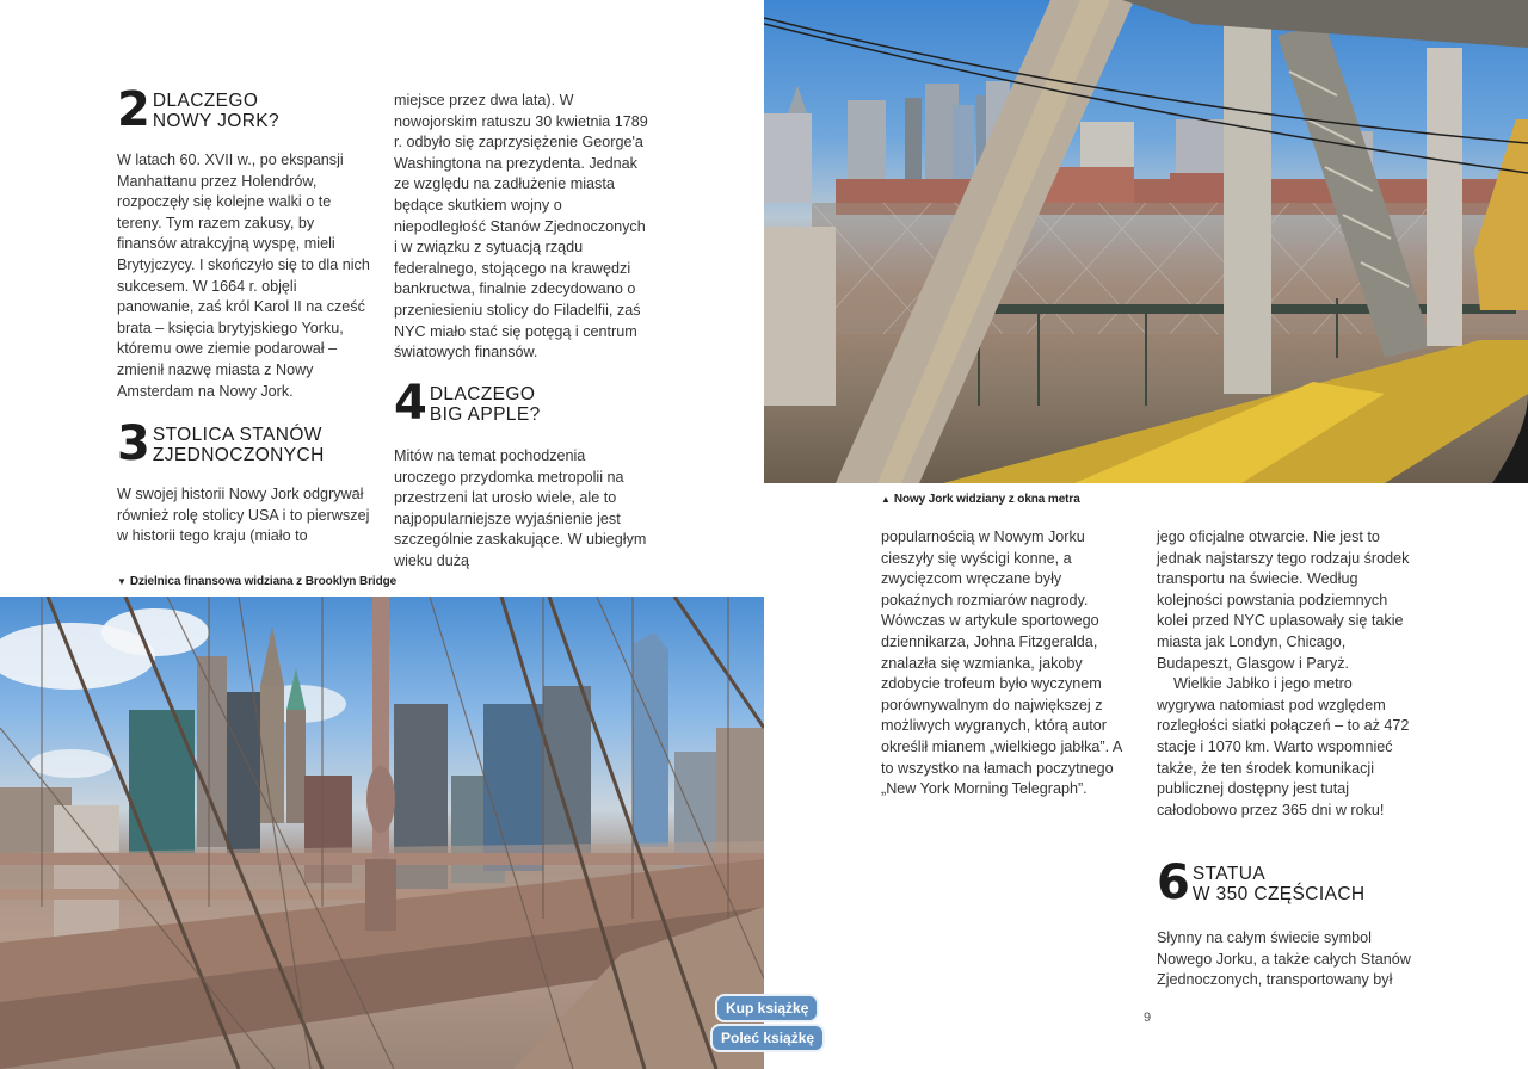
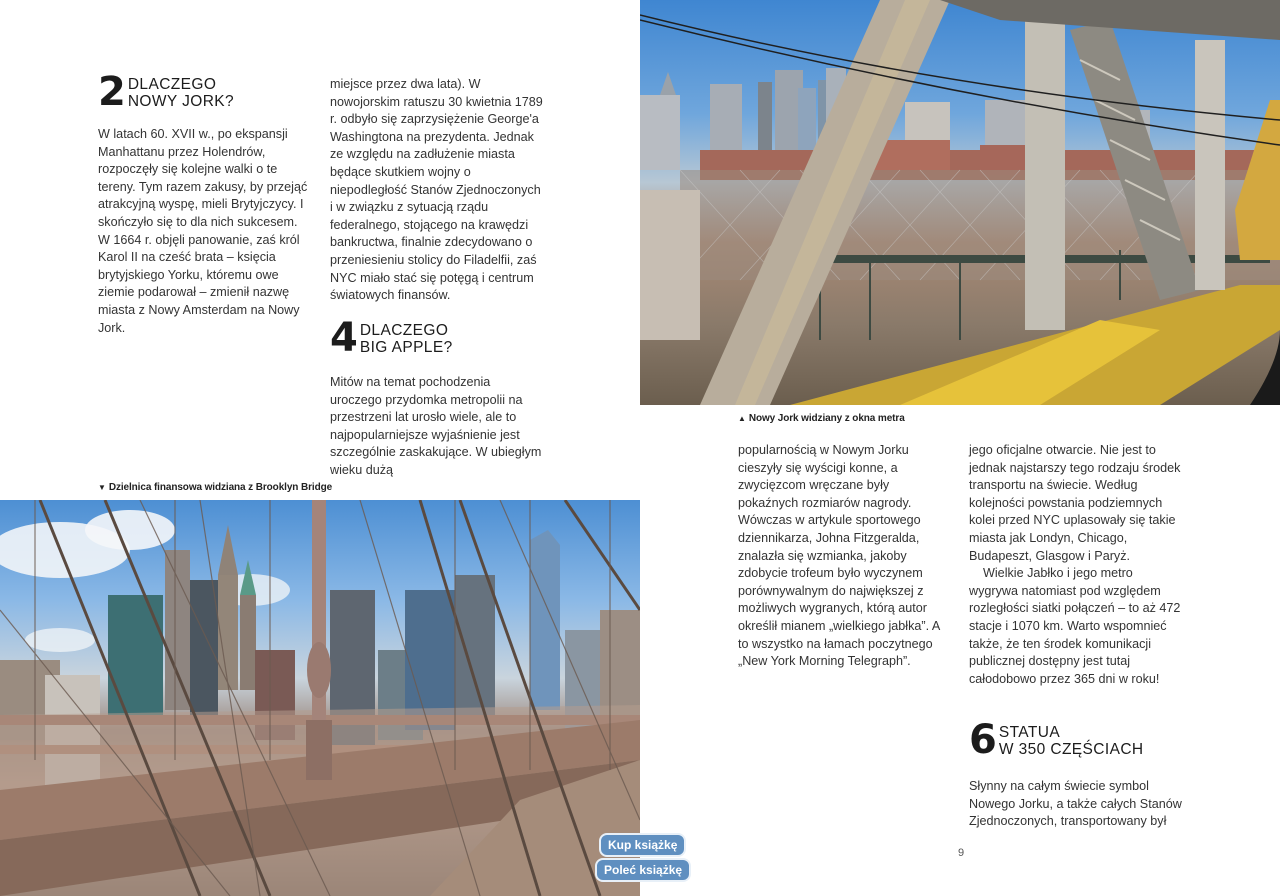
  2
  DLACZEGO
  NOWY JORK?
- W latach 60. XVII w., po ekspansji Manhattanu przez Holendrów, rozpoczęły się kolejne walki o te tereny. Tym razem zakusy, by finansów atrakcyjną wyspę, mieli Brytyjczycy. I skończyło się to dla nich sukcesem. W 1664 r. objęli panowanie, zaś król Karol II na cześć brata – księcia brytyjskiego Yorku, któremu owe ziemie podarował – zmienił nazwę miasta z Nowy Amsterdam na Nowy Jork.
+ W latach 60. XVII w., po ekspansji Manhattanu przez Holendrów, rozpoczęły się kolejne walki o te tereny. Tym razem zakusy, by przejąć atrakcyjną wyspę, mieli Brytyjczycy. I skończyło się to dla nich sukcesem. W 1664 r. objęli panowanie, zaś król Karol II na cześć brata – księcia brytyjskiego Yorku, któremu owe ziemie podarował – zmienił nazwę miasta z Nowy Amsterdam na Nowy Jork.
- 3
- STOLICA STANÓW
- ZJEDNOCZONYCH
- W swojej historii Nowy Jork odgrywał również rolę stolicy USA i to pierwszej w historii tego kraju (miało to
  miejsce przez dwa lata). W nowojorskim ratuszu 30 kwietnia 1789 r. odbyło się zaprzysiężenie George'a Washingtona na prezydenta. Jednak ze względu na zadłużenie miasta będące skutkiem wojny o niepodległość Stanów Zjednoczonych i w związku z sytuacją rządu federalnego, stojącego na krawędzi bankructwa, finalnie zdecydowano o przeniesieniu stolicy do Filadelfii, zaś NYC miało stać się potęgą i centrum światowych finansów.
  4
  DLACZEGO
  BIG APPLE?
  Mitów na temat pochodzenia uroczego przydomka metropolii na przestrzeni lat urosło wiele, ale to najpopularniejsze wyjaśnienie jest szczególnie zaskakujące. W ubiegłym wieku dużą
  ▼ Dzielnica finansowa widziana z Brooklyn Bridge
  ▲ Nowy Jork widziany z okna metra
  popularnością w Nowym Jorku cieszyły się wyścigi konne, a zwycięzcom wręczane były pokaźnych rozmiarów nagrody. Wówczas w artykule sportowego dziennikarza, Johna Fitzgeralda, znalazła się wzmianka, jakoby zdobycie trofeum było wyczynem porównywalnym do największej z możliwych wygranych, którą autor określił mianem „wielkiego jabłka”. A to wszystko na łamach poczytnego „New York Morning Telegraph”.
  jego oficjalne otwarcie. Nie jest to jednak najstarszy tego rodzaju środek transportu na świecie. Według kolejności powstania podziemnych kolei przed NYC uplasowały się takie miasta jak Londyn, Chicago, Budapeszt, Glasgow i Paryż.
  Wielkie Jabłko i jego metro wygrywa natomiast pod względem rozległości siatki połączeń – to aż 472 stacje i 1070 km. Warto wspomnieć także, że ten środek komunikacji publicznej dostępny jest tutaj całodobowo przez 365 dni w roku!
  6
  STATUA
  W 350 CZĘŚCIACH
  Słynny na całym świecie symbol Nowego Jorku, a także całych Stanów Zjednoczonych, transportowany był
  9
  Kup książkę
  Poleć książkę
